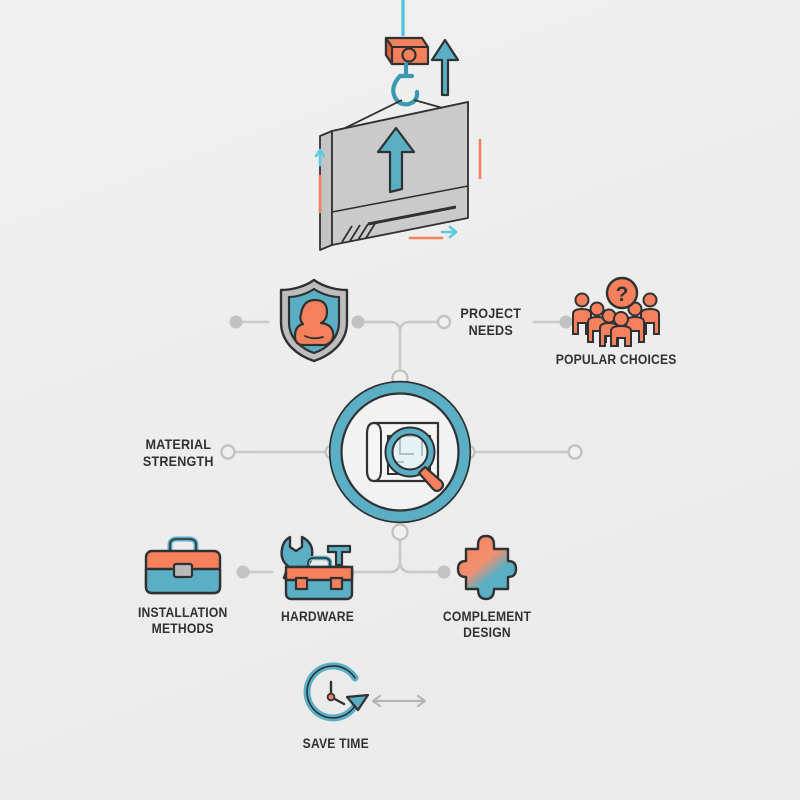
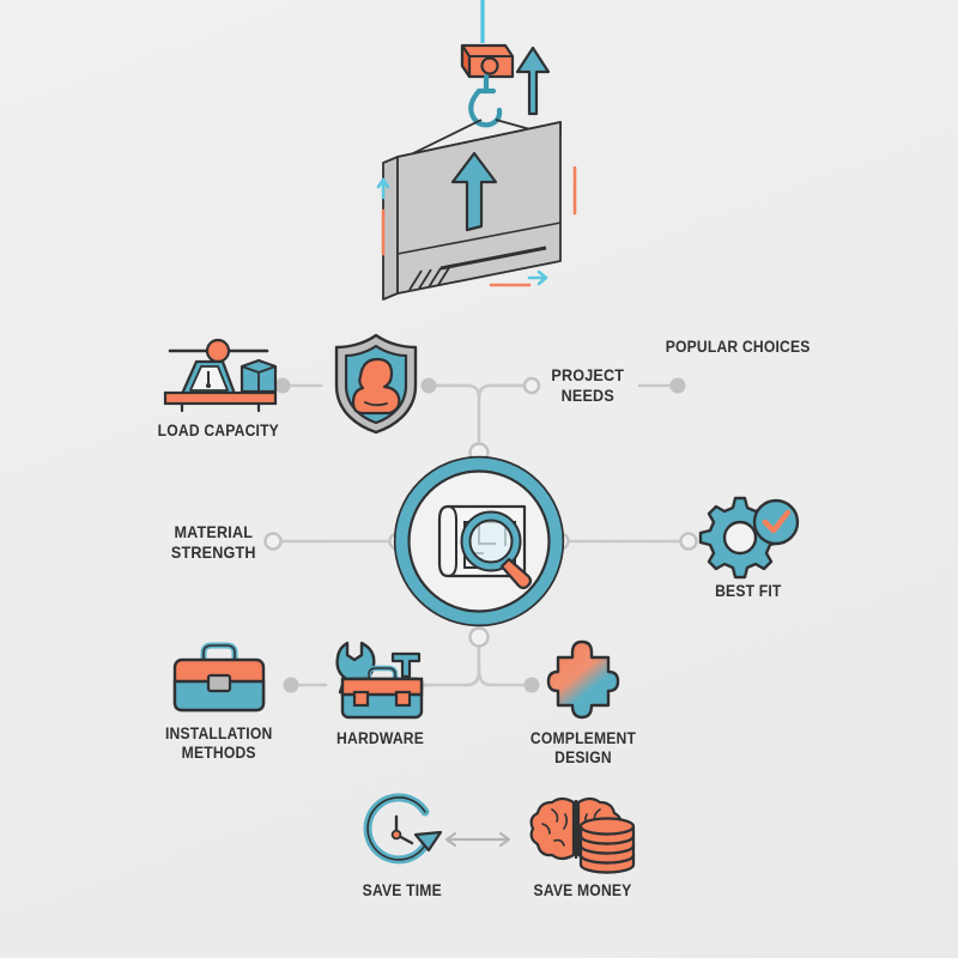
+ LOAD CAPACITY
  PROJECT
  NEEDS
- ?
  POPULAR CHOICES
  MATERIAL
  STRENGTH
+ BEST FIT
  INSTALLATION
  METHODS
  HARDWARE
  COMPLEMENT DESIGN
  SAVE TIME
+ SAVE MONEY
